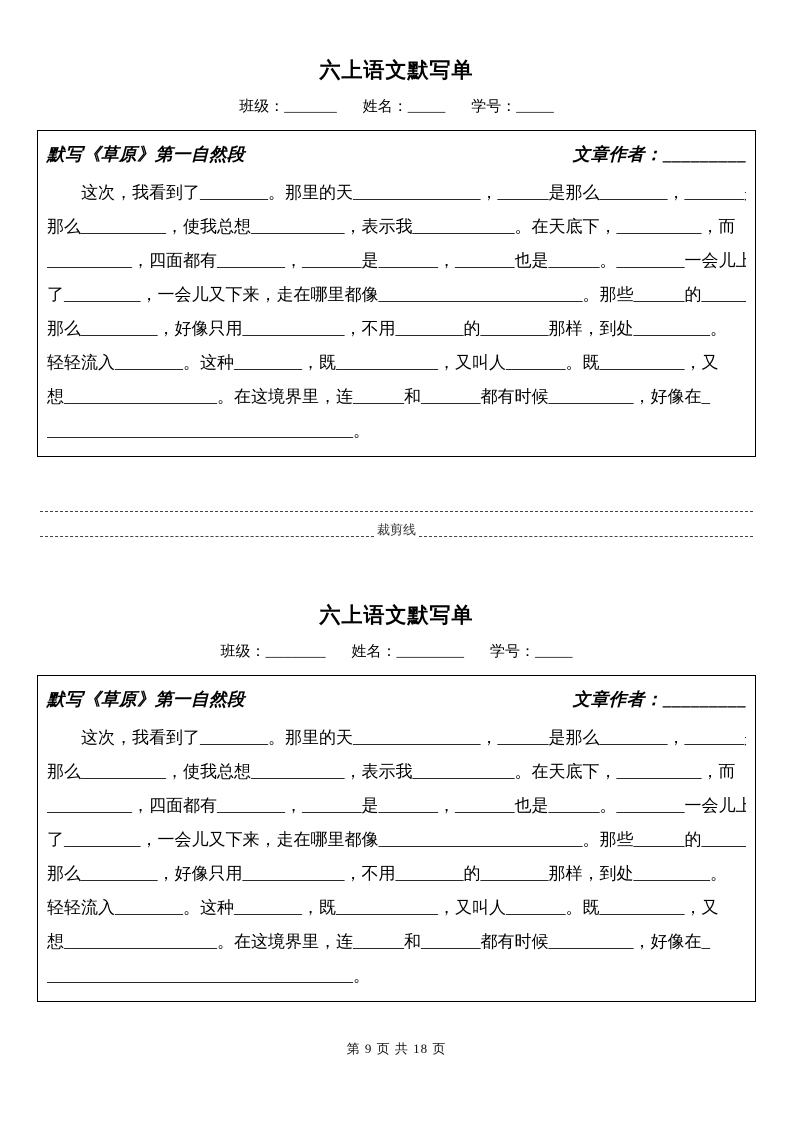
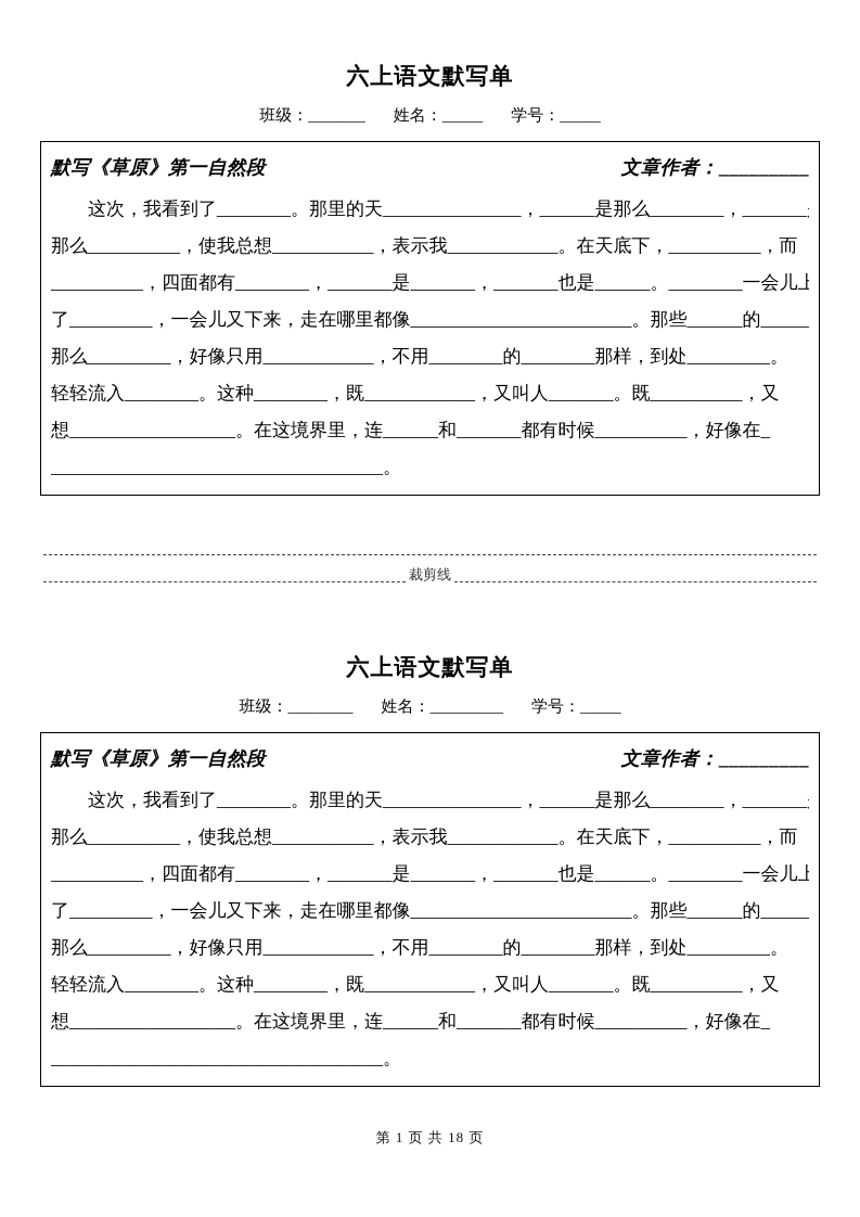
  六上语文默写单
  班级：_______ 姓名：_____ 学号：_____
  默写《草原》第一自然段
  文章作者：_________
  这次，我看到了________。那里的天_______________，______是那么________，_______
  那么__________，使我总想___________，表示我____________。在天底下，__________，而
  __________，四面都有________，_______是_______，_______也是______。________一会儿上
  了_________，一会儿又下来，走在哪里都像________________________。那些______的_____
  那么_________，好像只用____________，不用________的________那样，到处_________。
  轻轻流入________。这种________，既____________，又叫人_______。既__________，又
  想__________________。在这境界里，连______和_______都有时候__________，好像在_
  ____________________________________。
  裁剪线
  六上语文默写单
  班级：________ 姓名：_________ 学号：_____
  默写《草原》第一自然段
  文章作者：_________
  这次，我看到了________。那里的天_______________，______是那么________，_______
  那么__________，使我总想___________，表示我____________。在天底下，__________，而
  __________，四面都有________，_______是_______，_______也是______。________一会儿上
  了_________，一会儿又下来，走在哪里都像________________________。那些______的_____
  那么_________，好像只用____________，不用________的________那样，到处_________。
  轻轻流入________。这种________，既____________，又叫人_______。既__________，又
  想__________________。在这境界里，连______和_______都有时候__________，好像在_
  ____________________________________。
- 第 9 页 共 18 页
+ 第 1 页 共 18 页
